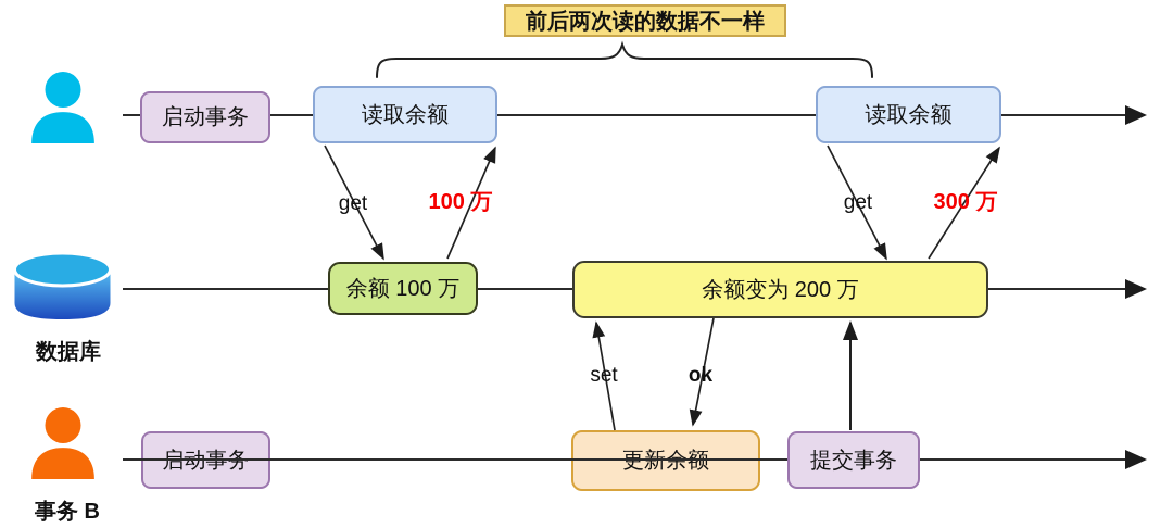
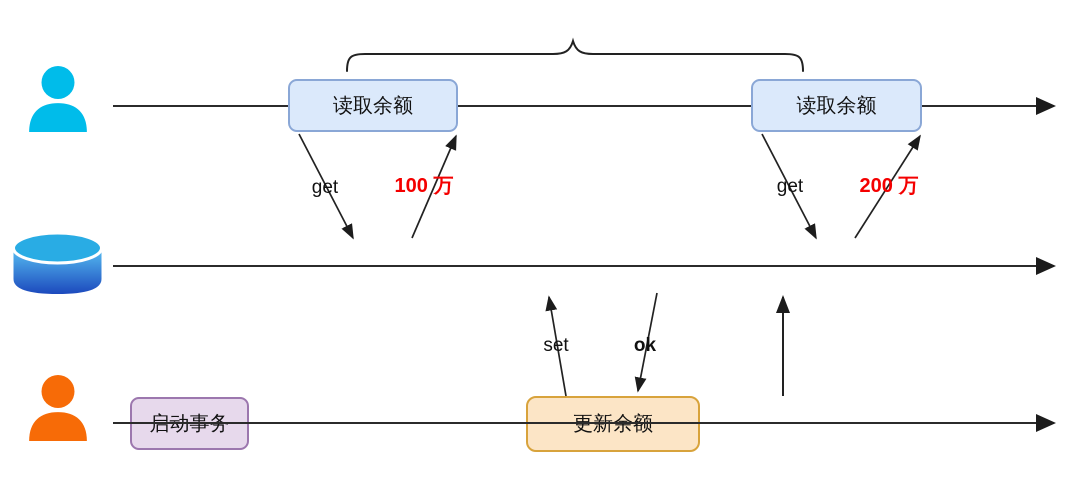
- 前后两次读的数据不一样
- 数据库
- 事务 B
- 启动事务
  读取余额
  读取余额
- 余额 100 万
- 余额变为 200 万
- 提交事务
  get
  100 万
  get
- 300 万
+ 200 万
  set
  ok
